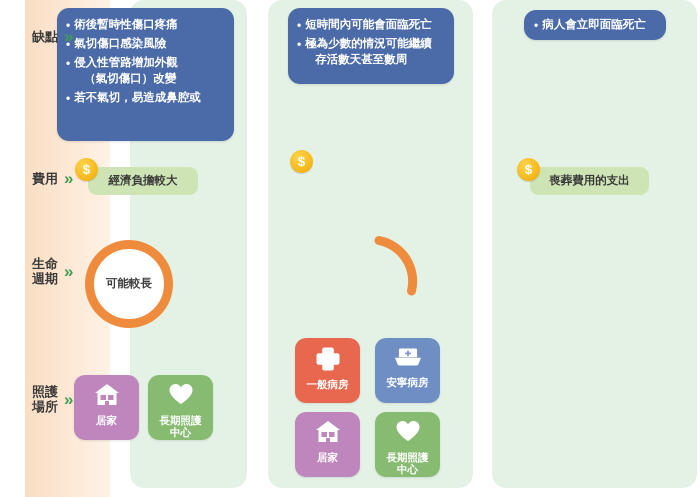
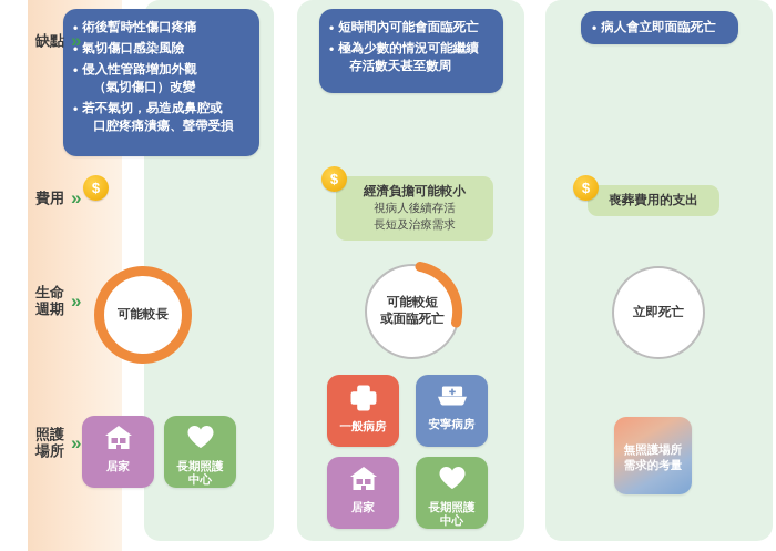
  缺點
  »
  費用
  »
  生命週期
  »
  照護場所
  »
  •
  術後暫時性傷口疼痛
  •
  氣切傷口感染風險
  •
  侵入性管路增加外觀
  （氣切傷口）改變
  •
  若不氣切，易造成鼻腔或
+ 口腔疼痛潰瘍、聲帶受損
  $
- 經濟負擔較大
  可能較長
  居家
  長期照護
  中心
  •
  短時間內可能會面臨死亡
  •
  極為少數的情況可能繼續
  存活數天甚至數周
  $
+ 經濟負擔可能較小
+ 視病人後續存活
+ 長短及治療需求
+ 可能較短
+ 或面臨死亡
  一般病房
  安寧病房
  居家
  長期照護
  中心
  •
  病人會立即面臨死亡
  $
  喪葬費用的支出
+ 立即死亡
+ 無照護場所
+ 需求的考量
